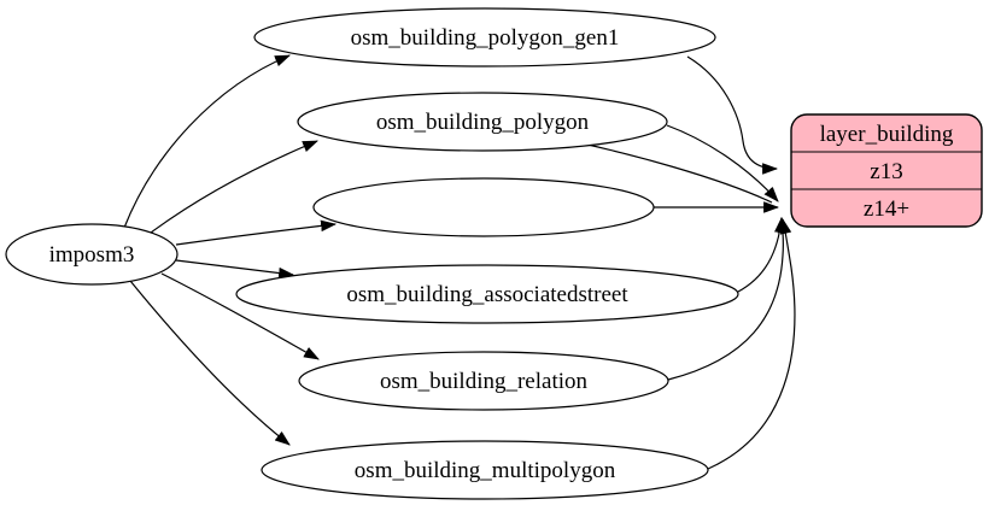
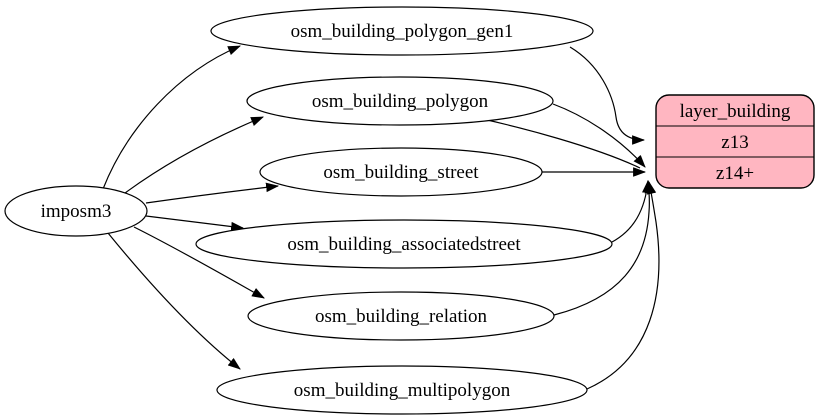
  imposm3
  osm_building_polygon_gen1
  osm_building_polygon
+ osm_building_street
  osm_building_associatedstreet
  osm_building_relation
  osm_building_multipolygon
  layer_building
  z13
  z14+
